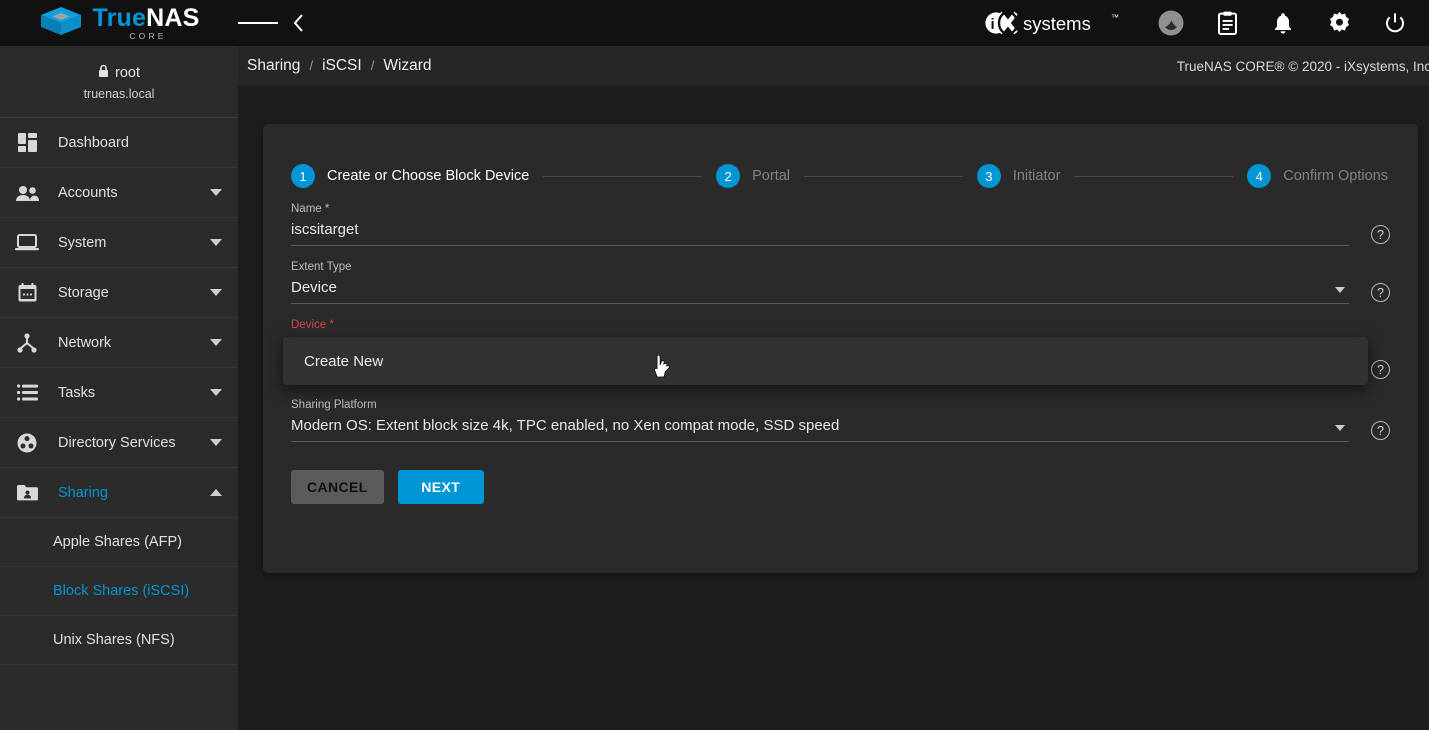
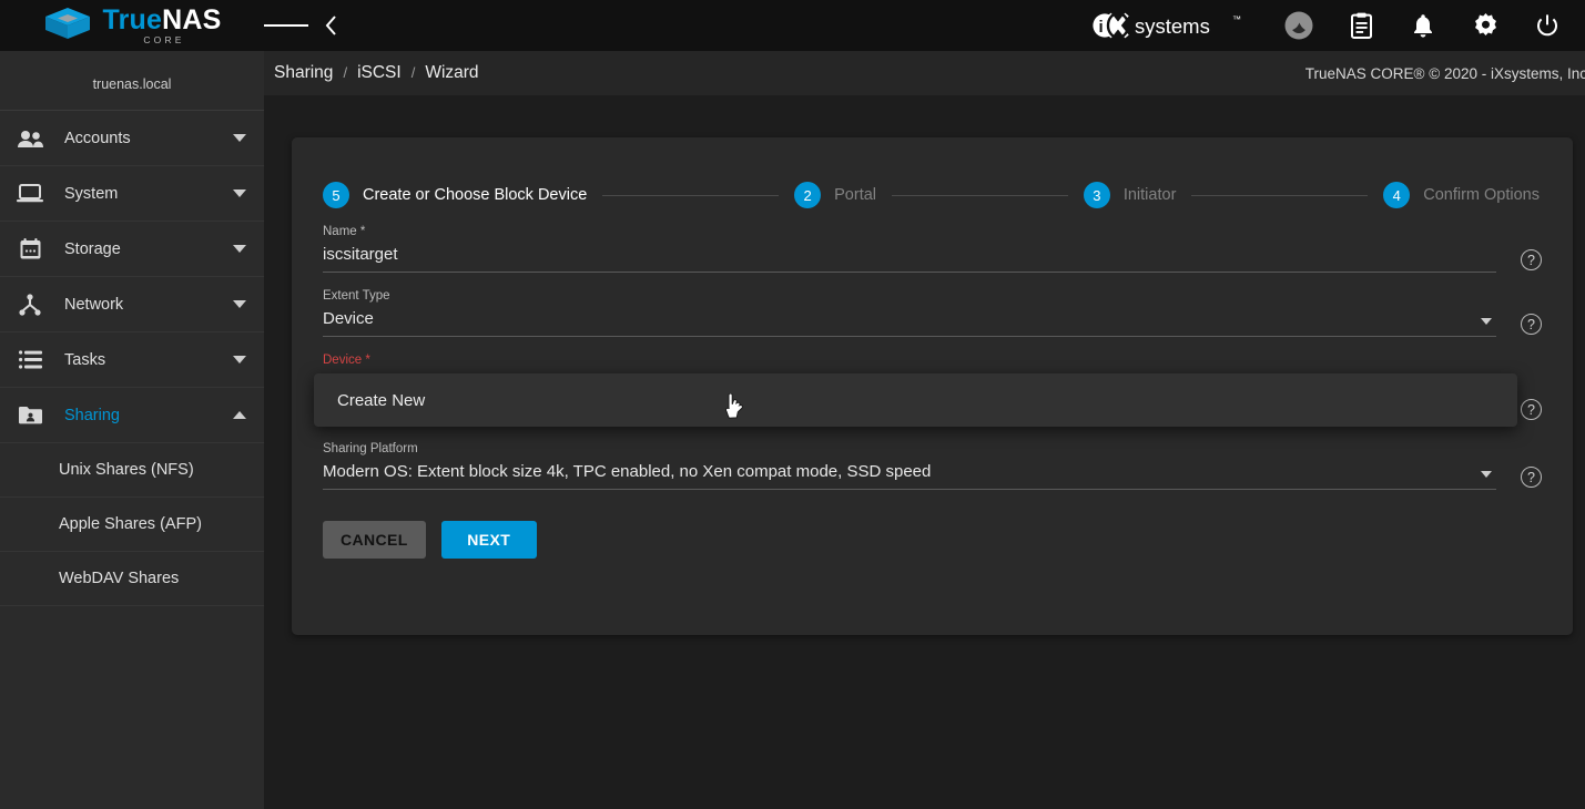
  TrueNAS
  CORE
- root
  truenas.local
- Dashboard
  Accounts
  System
  Storage
  Network
  Tasks
- Directory Services
  Sharing
- Apple Shares (AFP)
+ Unix Shares (NFS)
- Block Shares (iSCSI)
- Unix Shares (NFS)
+ Apple Shares (AFP)
+ WebDAV Shares
  i
  systems
  ™
  Sharing
  /
  iSCSI
  /
  Wizard
  TrueNAS CORE® © 2020 - iXsystems, Inc
- 1
+ 5
  Create or Choose Block Device
  2
  Portal
  3
  Initiator
  4
  Confirm Options
  Name *
  iscsitarget
  ?
  Extent Type
  Device
  ?
  Device *
  ?
  Sharing Platform
  Modern OS: Extent block size 4k, TPC enabled, no Xen compat mode, SSD speed
  ?
  CANCEL
  NEXT
  Create New
